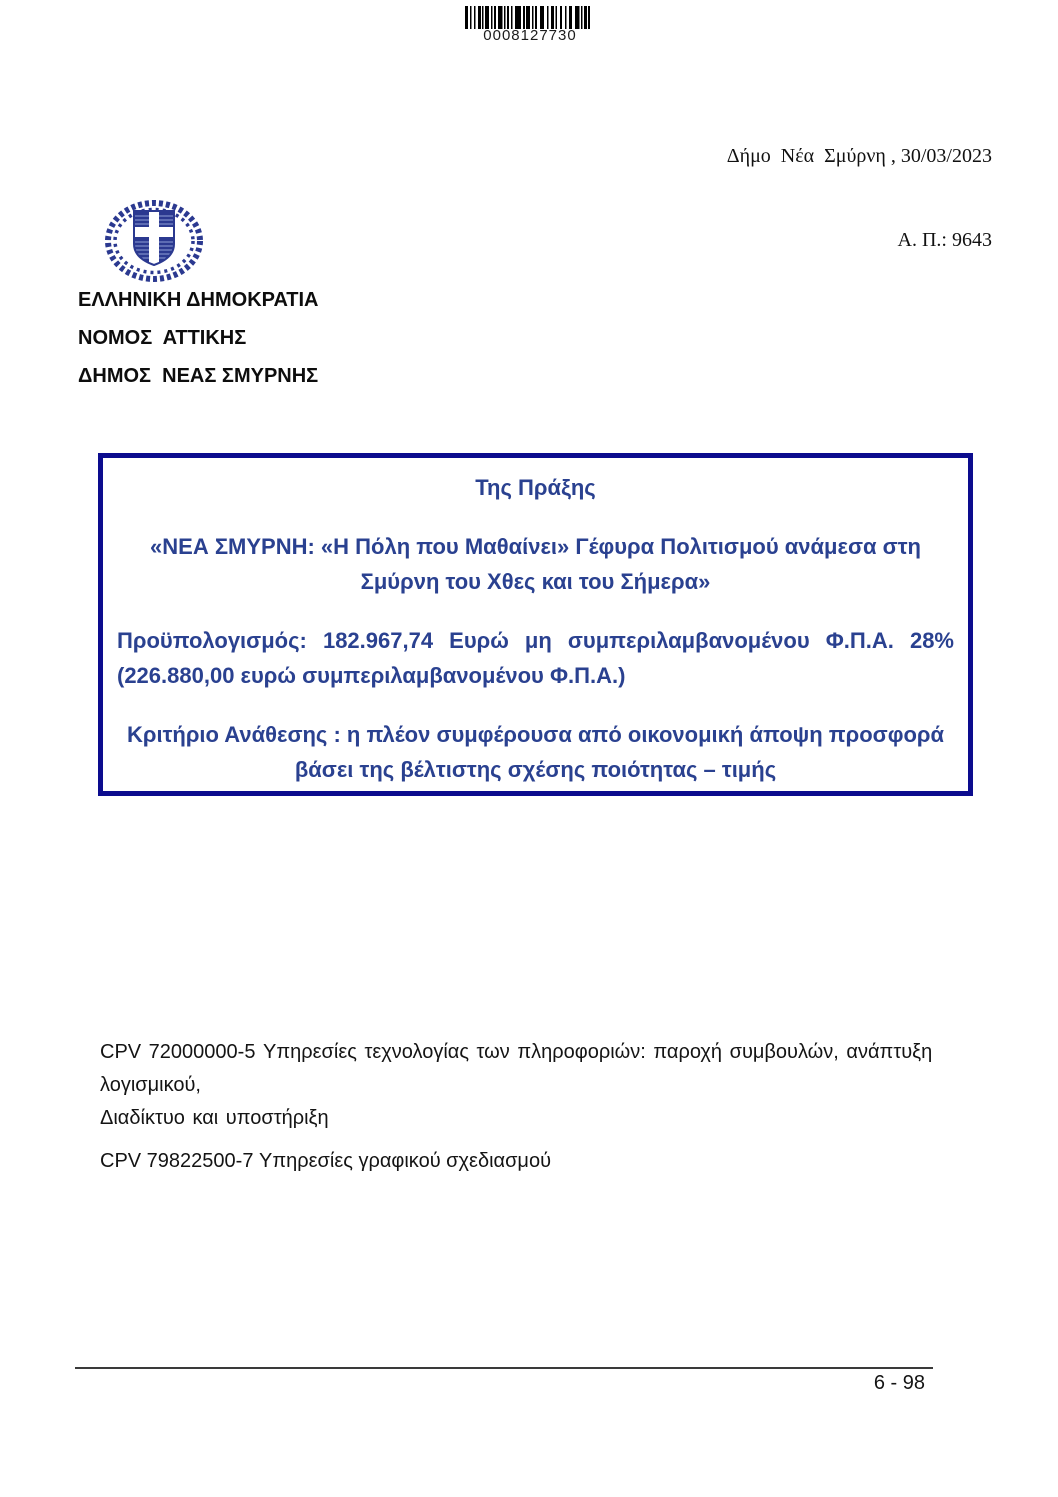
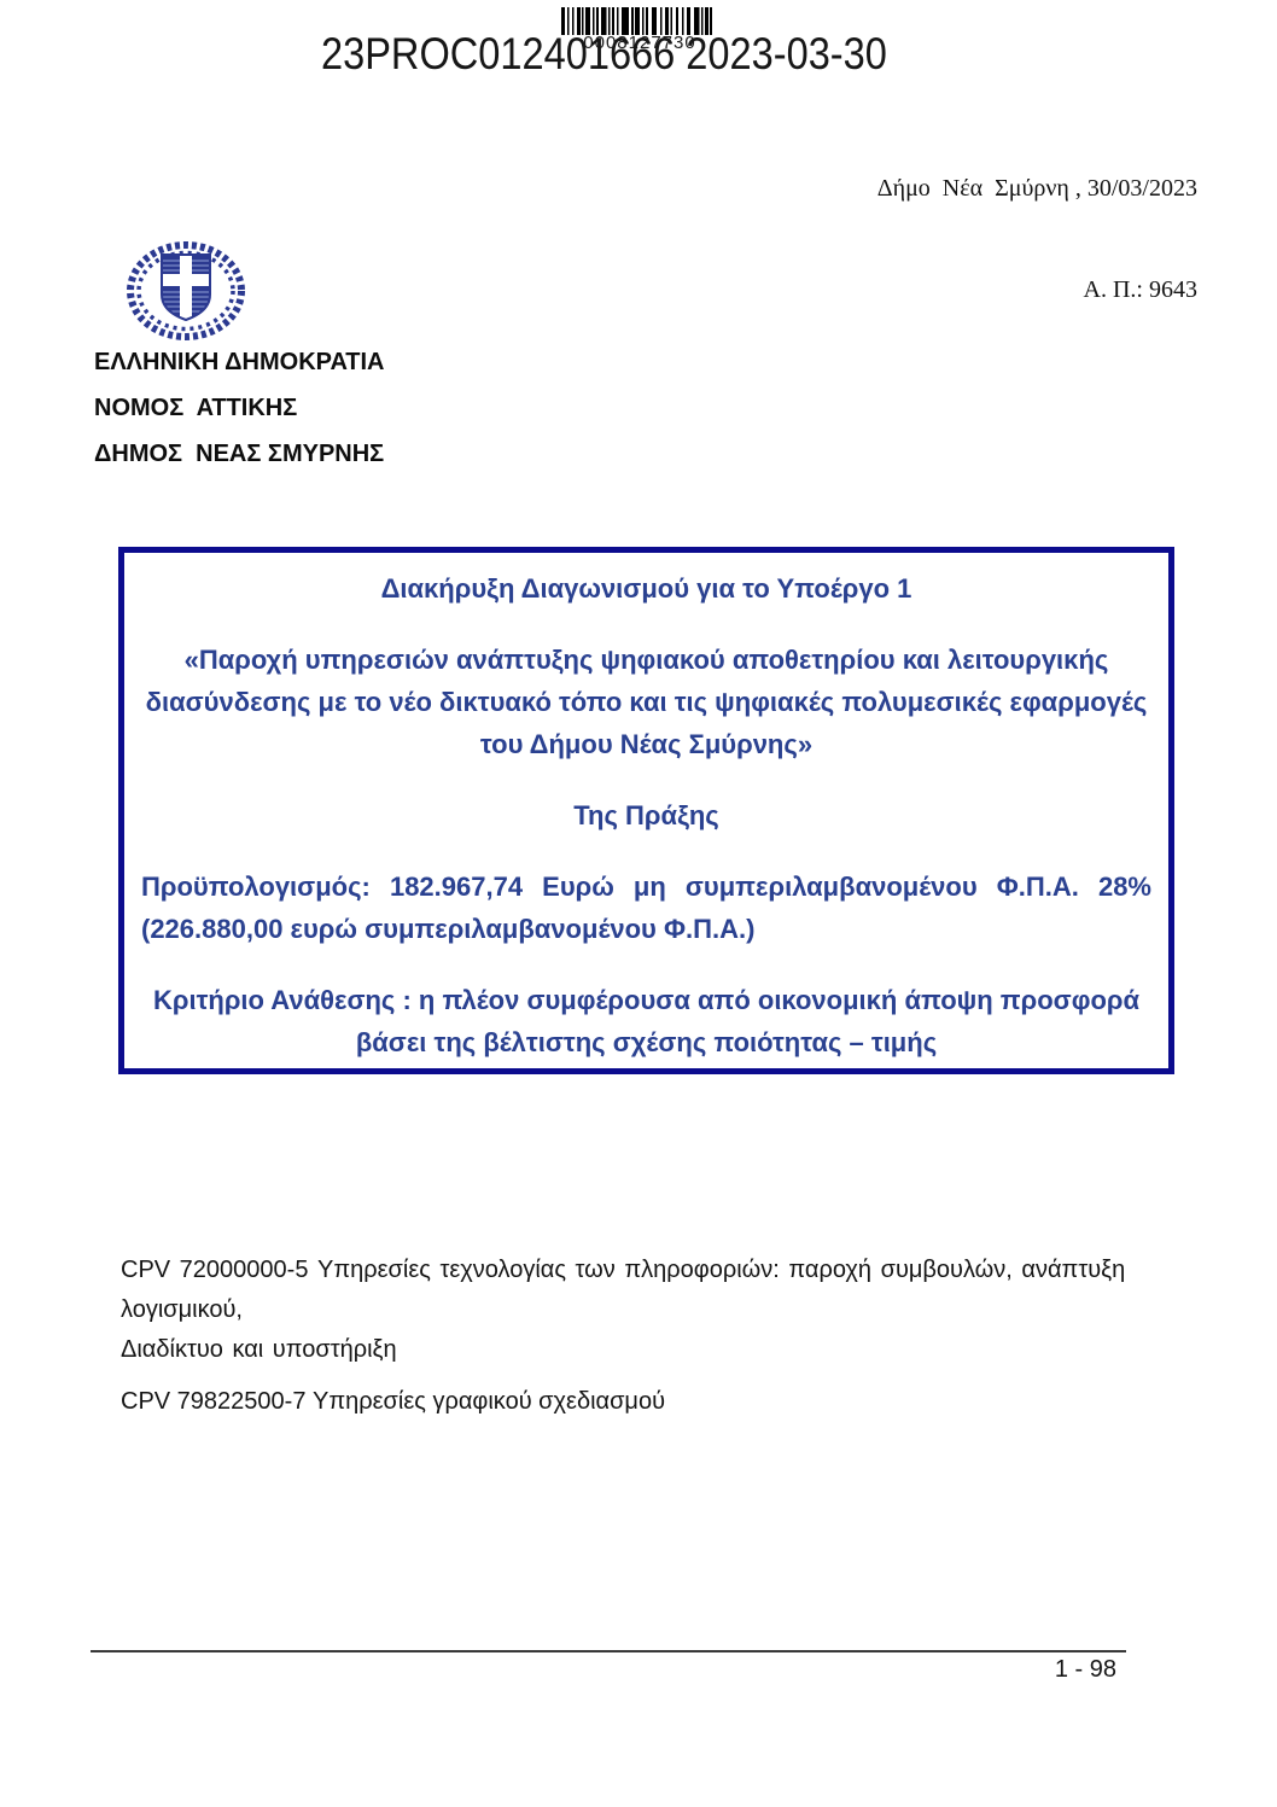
  0008127730
+ 23PROC012401666 2023-03-30
  Δήμο Νέα Σμύρνη , 30/03/2023
  Α. Π.: 9643
  ΕΛΛΗΝΙΚΗ ΔΗΜΟΚΡΑΤΙΑ
  ΝΟΜΟΣ ΑΤΤΙΚΗΣ
  ΔΗΜΟΣ ΝΕΑΣ ΣΜΥΡΝΗΣ
+ Διακήρυξη Διαγωνισμού για το Υποέργο 1
+ «Παροχή υπηρεσιών ανάπτυξης ψηφιακού αποθετηρίου και λειτουργικής
+ διασύνδεσης με το νέο δικτυακό τόπο και τις ψηφιακές πολυμεσικές εφαρμογές
+ του Δήμου Νέας Σμύρνης»
  Της Πράξης
- «ΝΕΑ ΣΜΥΡΝΗ: «Η Πόλη που Μαθαίνει» Γέφυρα Πολιτισμού ανάμεσα στη
- Σμύρνη του Χθες και του Σήμερα»
  Προϋπολογισμός: 182.967,74 Ευρώ μη συμπεριλαμβανομένου Φ.Π.Α. 28% (226.880,00 ευρώ συμπεριλαμβανομένου Φ.Π.Α.)
  Κριτήριο Ανάθεσης : η πλέον συμφέρουσα από οικονομική άποψη προσφορά
  βάσει της βέλτιστης σχέσης ποιότητας – τιμής
  CPV 72000000-5 Υπηρεσίες τεχνολογίας των πληροφοριών: παροχή συμβουλών, ανάπτυξη λογισμικού,
  Διαδίκτυο και υποστήριξη
  CPV 79822500-7 Υπηρεσίες γραφικού σχεδιασμού
- 6 - 98
+ 1 - 98
